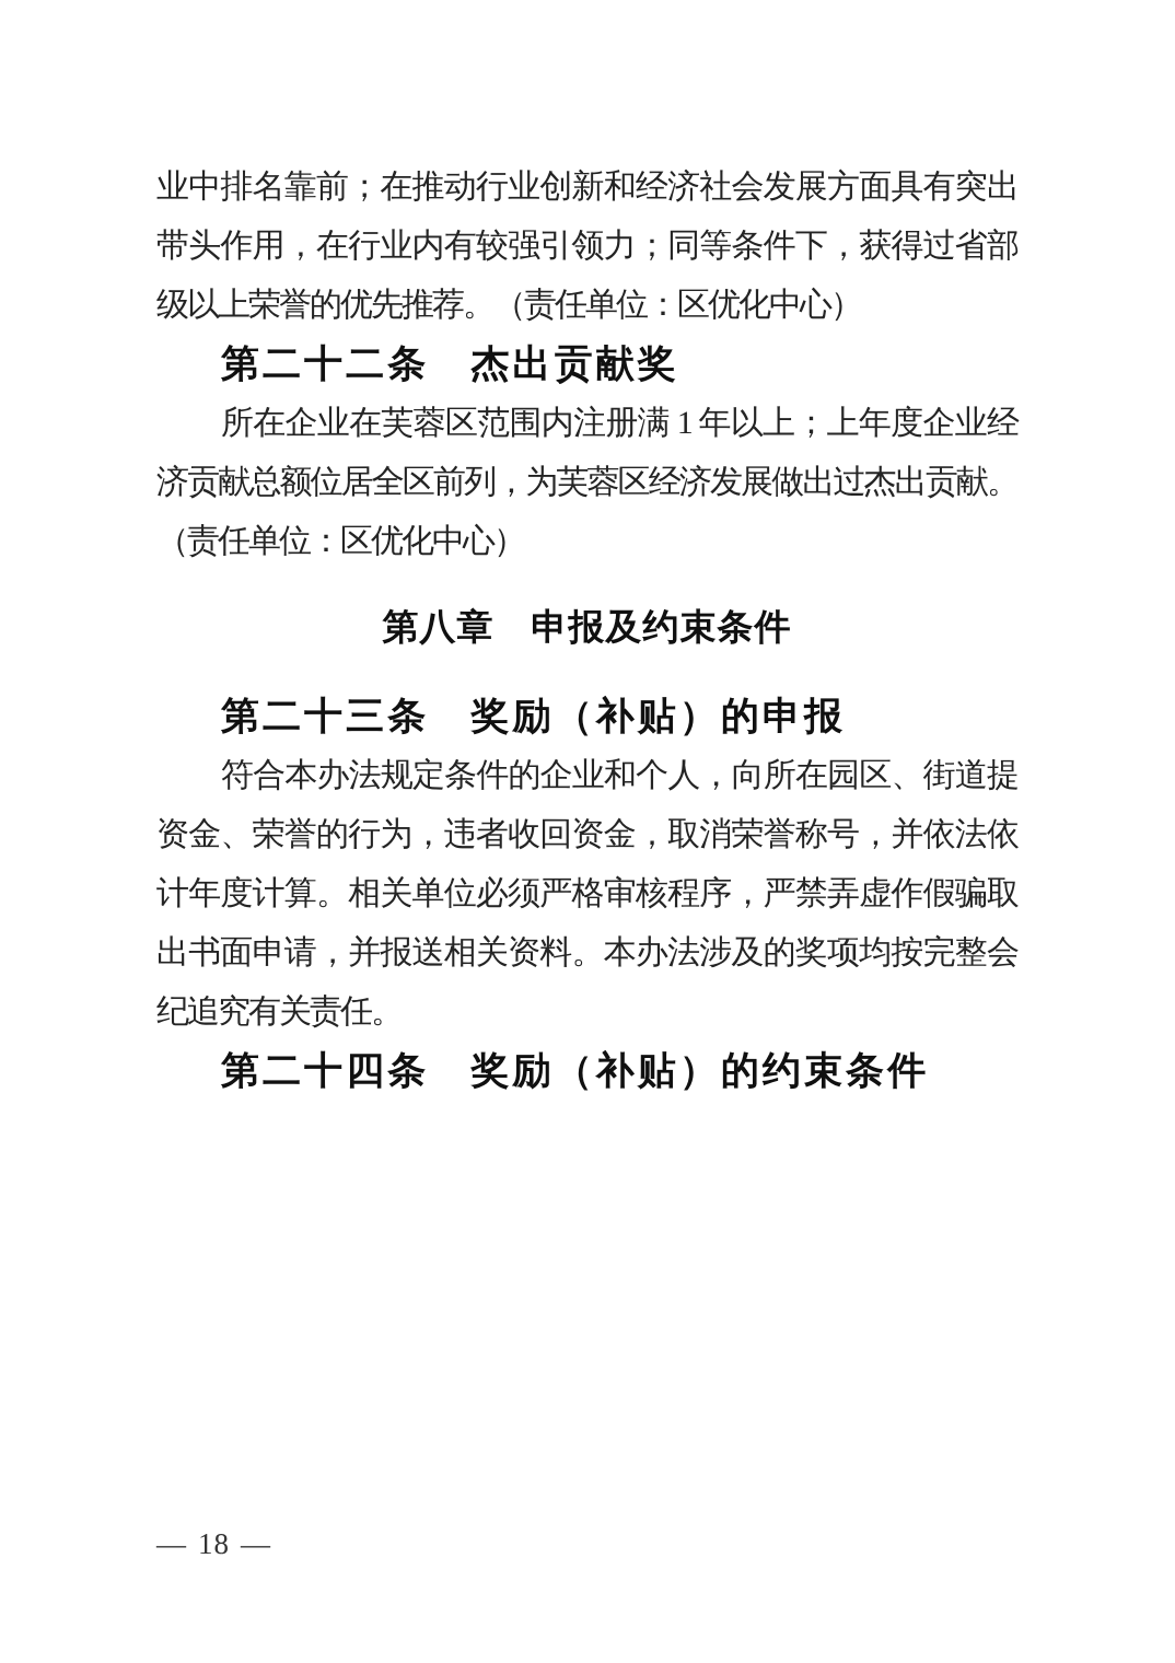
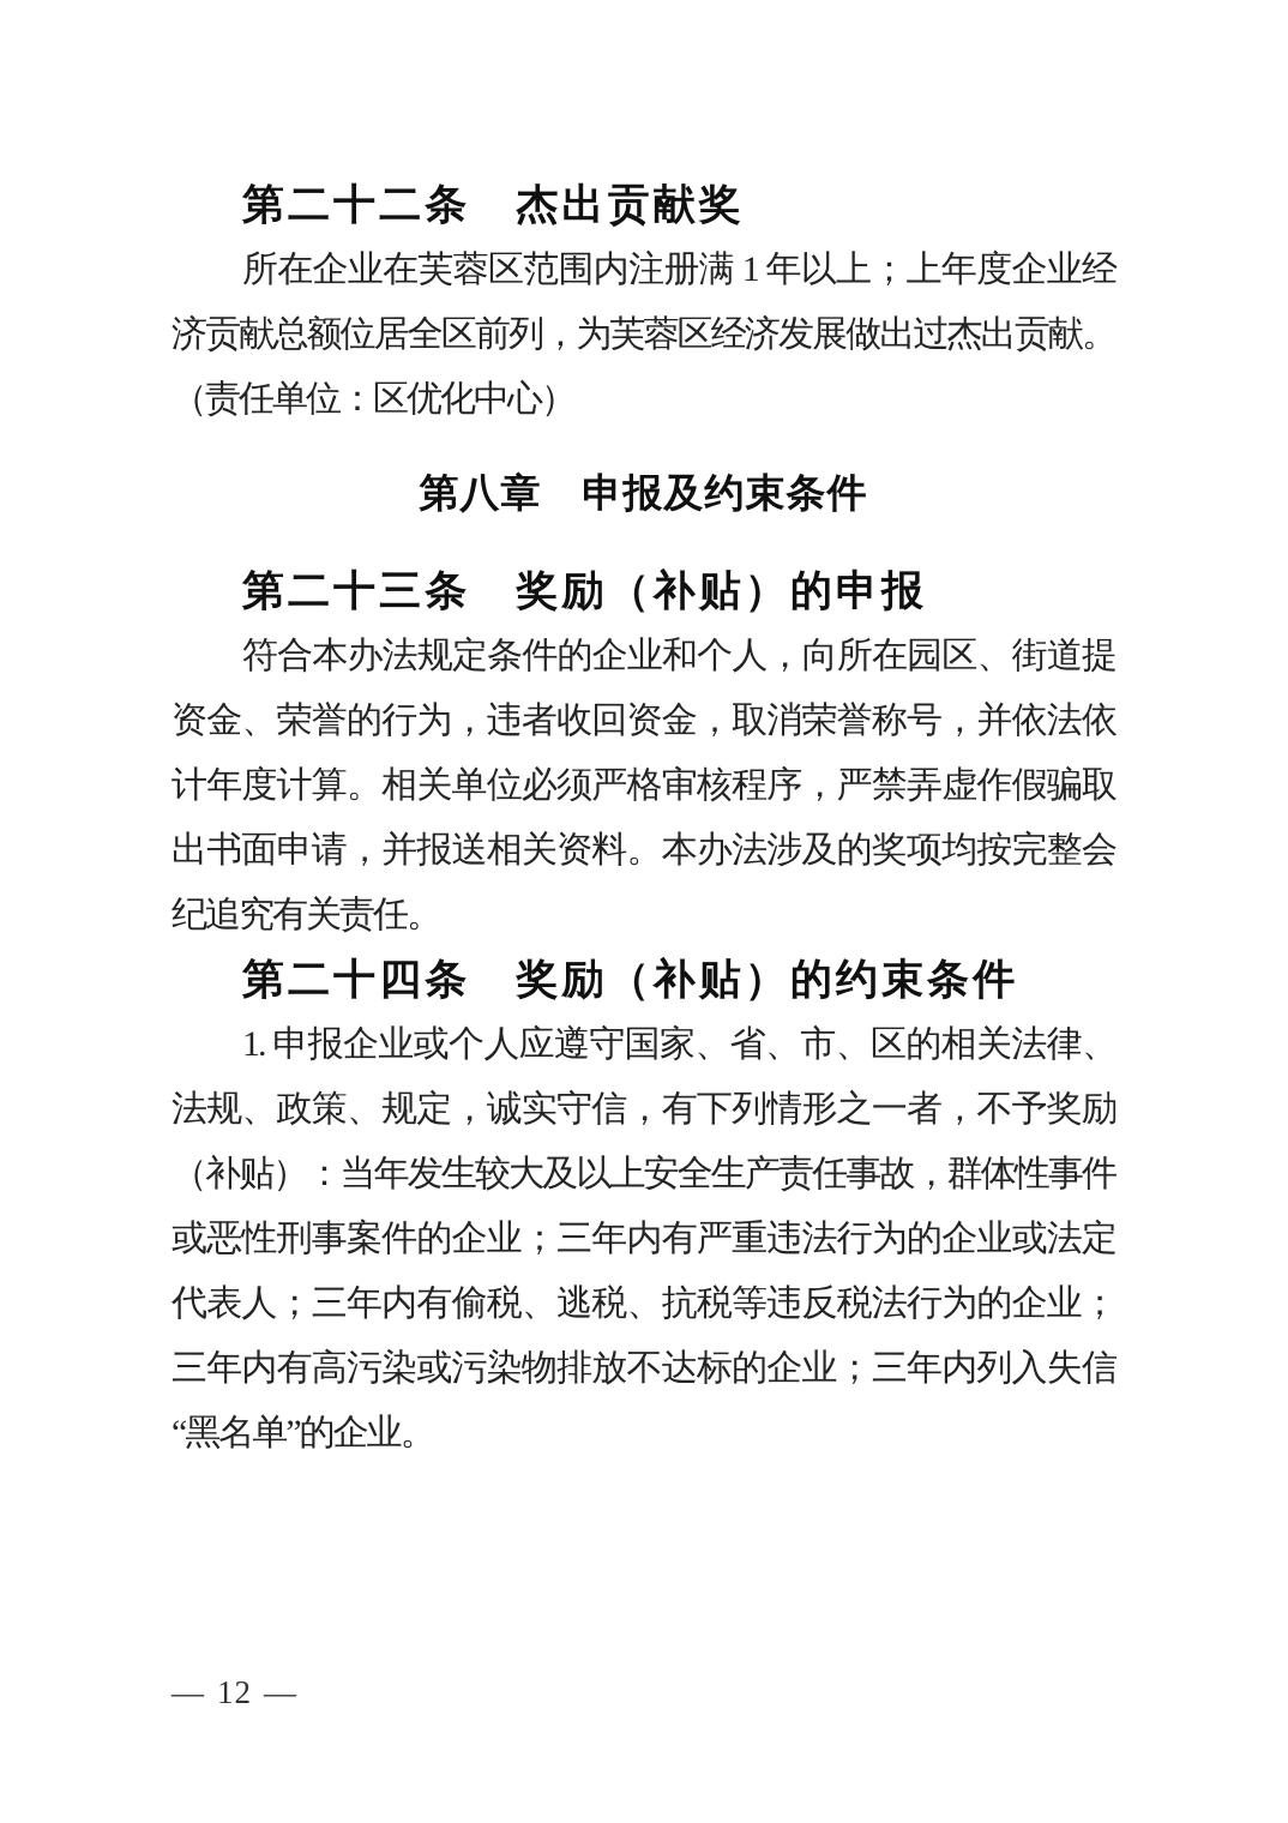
- 业中排名靠前；在推动行业创新和经济社会发展方面具有突出
- 带头作用，在行业内有较强引领力；同等条件下，获得过省部
- 级以上荣誉的优先推荐。（责任单位：区优化中心）
  第二十二条 杰出贡献奖
  所在企业在芙蓉区范围内注册满 1 年以上；上年度企业经
  济贡献总额位居全区前列，为芙蓉区经济发展做出过杰出贡献。
  （责任单位：区优化中心）
  第八章 申报及约束条件
  第二十三条 奖励（补贴）的申报
  符合本办法规定条件的企业和个人，向所在园区、街道提
  资金、荣誉的行为，违者收回资金，取消荣誉称号，并依法依
  计年度计算。相关单位必须严格审核程序，严禁弄虚作假骗取
  出书面申请，并报送相关资料。本办法涉及的奖项均按完整会
  纪追究有关责任。
  第二十四条 奖励（补贴）的约束条件
+ 1. 申报企业或个人应遵守国家、省、市、区的相关法律、
+ 法规、政策、规定，诚实守信，有下列情形之一者，不予奖励
+ （补贴）：当年发生较大及以上安全生产责任事故，群体性事件
+ 或恶性刑事案件的企业；三年内有严重违法行为的企业或法定
+ 代表人；三年内有偷税、逃税、抗税等违反税法行为的企业；
+ 三年内有高污染或污染物排放不达标的企业；三年内列入失信
+ “黑名单”的企业。
- — 18 —
+ — 12 —
